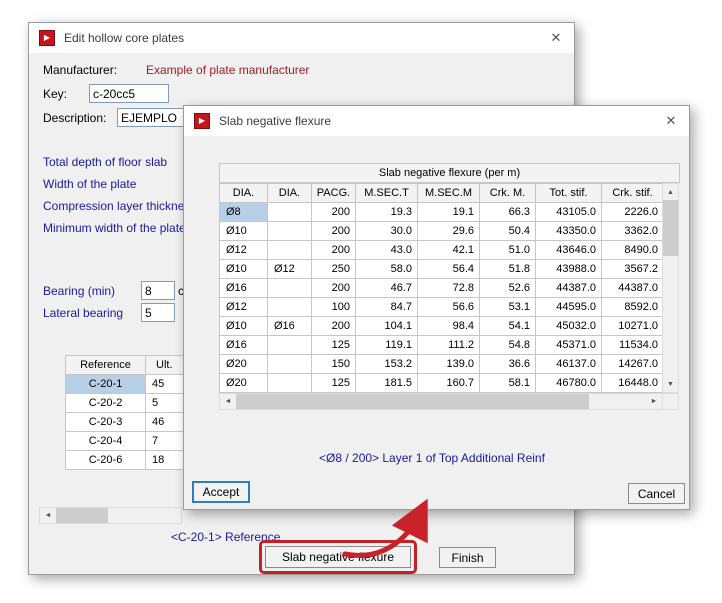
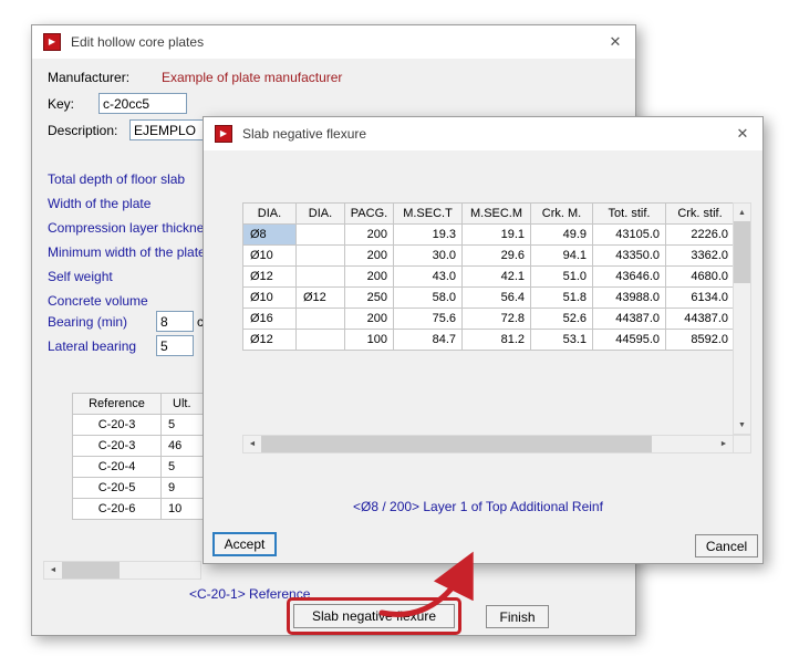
  ▶
  Edit hollow core plates
  ✕
  Manufacturer:
  Example of plate manufacturer
  Key:
  c-20cc5
  Description:
  EJEMPLO
  Total depth of floor slab
  Width of the plate
  Compression layer thickne
  Minimum width of the plat
+ Self weight
+ Concrete volume
  Bearing (min)
  8
  c
  Lateral bearing
  5
  Reference	Ult.
- C-20-1	45
- C-20-2	5
+ C-20-3	5
  C-20-3	46
- C-20-4	7
+ C-20-4	5
+ C-20-5	9
- C-20-6	18
+ C-20-6	10
  <C-20-1> Reference
  Slab negativxure
  Finish
  ▶
  Slab negative flexure
  ✕
- Slab negative flexure (per m)
  DIA.	DIA.	PACG.	M.SEC.T	M.SEC.M	Crk. M.	Tot. stif.	Crk. stif.
- Ø8		200	19.3	19.1	66.3	43105.0	2226.0
+ Ø8		200	19.3	19.1	49.9	43105.0	2226.0
- Ø10		200	30.0	29.6	50.4	43350.0	3362.0
+ Ø10		200	30.0	29.6	94.1	43350.0	3362.0
- Ø12		200	43.0	42.1	51.0	43646.0	8490.0
+ Ø12		200	43.0	42.1	51.0	43646.0	4680.0
- Ø10	Ø12	250	58.0	56.4	51.8	43988.0	3567.2
+ Ø10	Ø12	250	58.0	56.4	51.8	43988.0	6134.0
- Ø16		200	46.7	72.8	52.6	44387.0	44387.0
+ Ø16		200	75.6	72.8	52.6	44387.0	44387.0
- Ø12		100	84.7	56.6	53.1	44595.0	8592.0
+ Ø12		100	84.7	81.2	53.1	44595.0	8592.0
- Ø10	Ø16	200	104.1	98.4	54.1	45032.0	10271.0
- Ø16		125	119.1	111.2	54.8	45371.0	11534.0
- Ø20		150	153.2	139.0	36.6	46137.0	14267.0
- Ø20		125	181.5	160.7	58.1	46780.0	16448.0
  <Ø8 / 200> Layer 1 of Top Additional Reinf
  Accept
  Cancel
